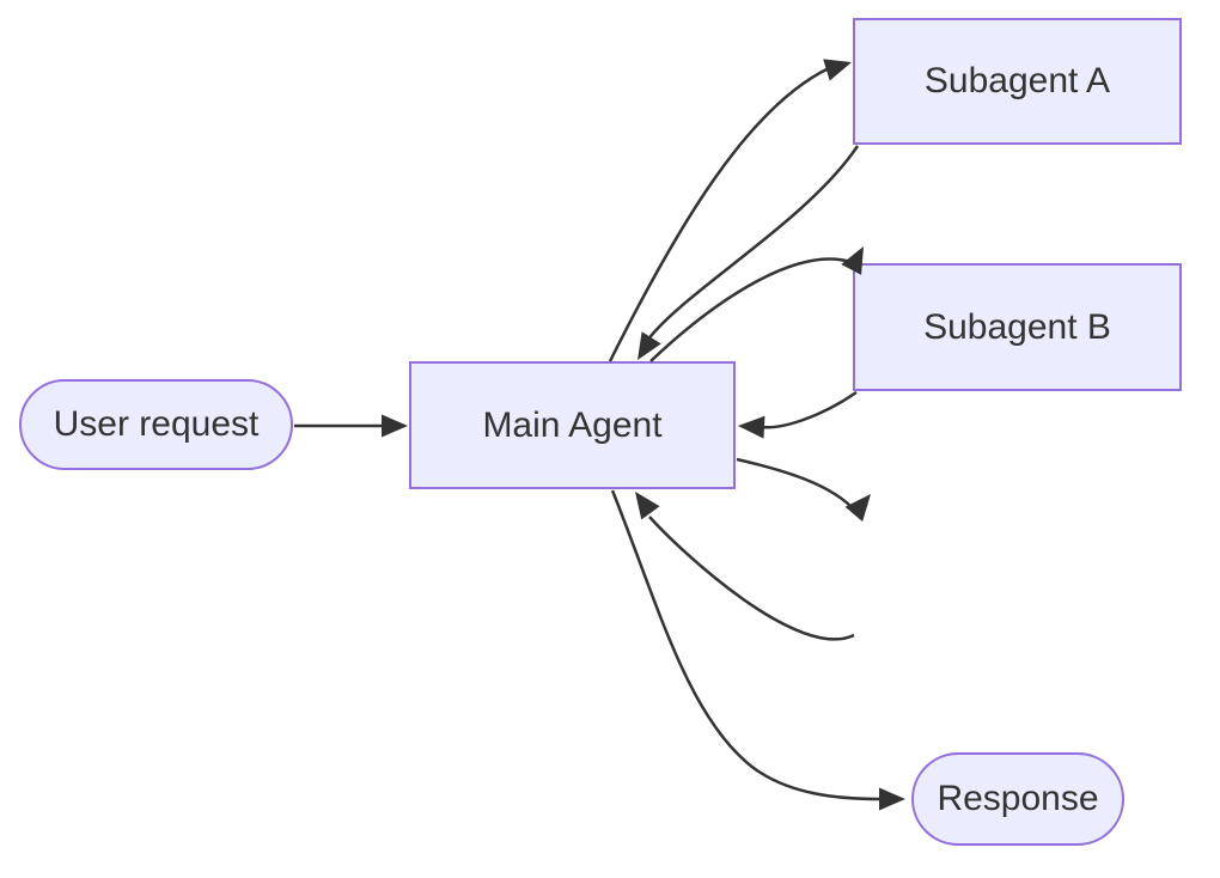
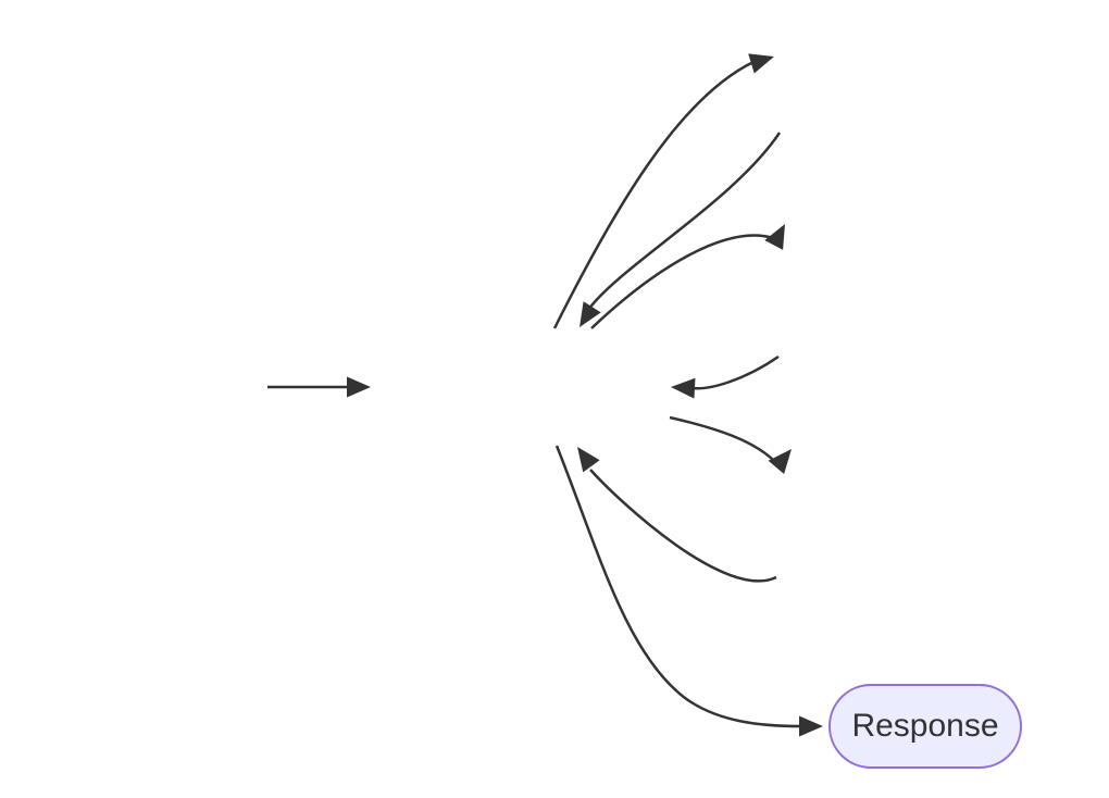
- User request
- Main Agent
- Subagent A
- Subagent B
  Response
